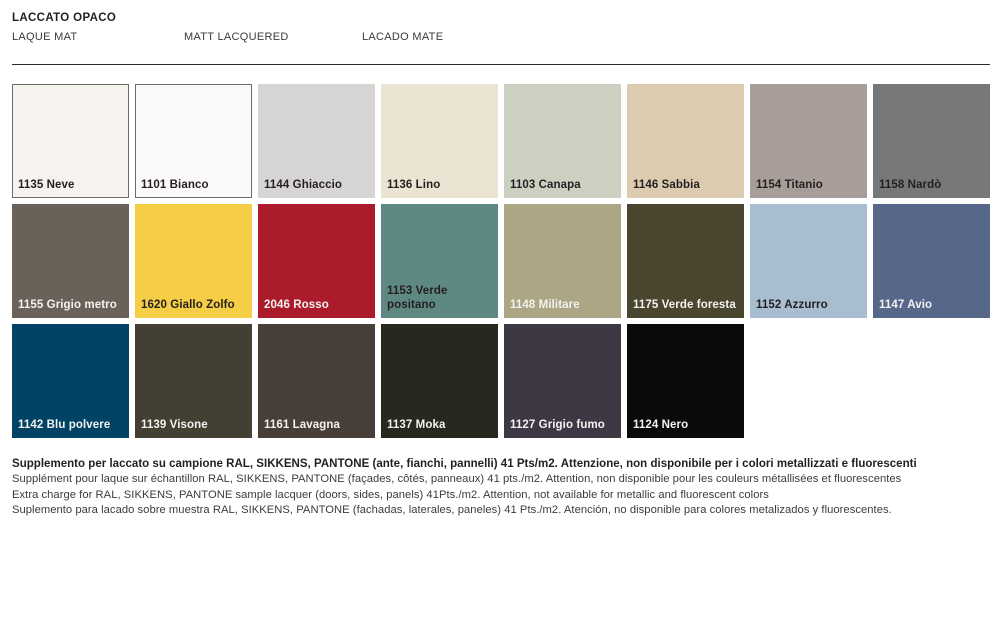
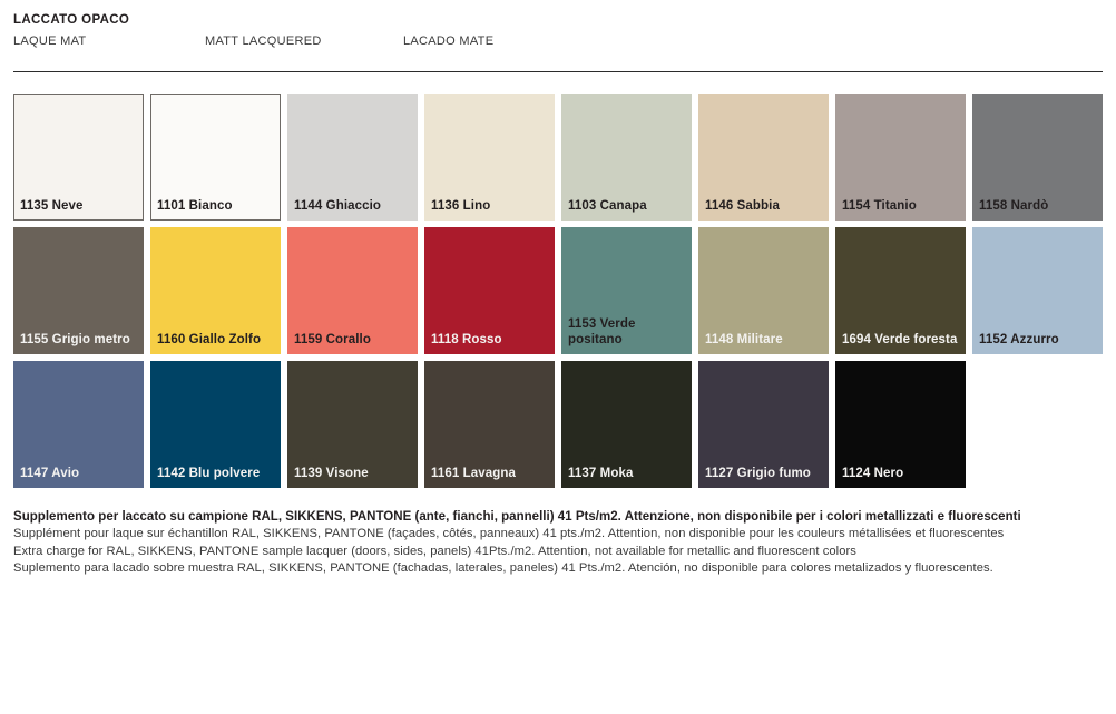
  LACCATO OPACO
  LAQUE MAT
  MATT LACQUERED
  LACADO MATE
  1135 Neve
  1101 Bianco
  1144 Ghiaccio
  1136 Lino
  1103 Canapa
  1146 Sabbia
  1154 Titanio
  1158 Nardò
  1155 Grigio metro
- 1620 Giallo Zolfo
+ 1160 Giallo Zolfo
+ 1159 Corallo
- 2046 Rosso
+ 1118 Rosso
  1153 Verde positano
  1148 Militare
- 1175 Verde foresta
+ 1694 Verde foresta
  1152 Azzurro
  1147 Avio
  1142 Blu polvere
  1139 Visone
  1161 Lavagna
  1137 Moka
  1127 Grigio fumo
  1124 Nero
  Supplemento per laccato su campione RAL, SIKKENS, PANTONE (ante, fianchi, pannelli) 41 Pts/m2. Attenzione, non disponibile per i colori metallizzati e fluorescenti
  Supplément pour laque sur échantillon RAL, SIKKENS, PANTONE (façades, côtés, panneaux) 41 pts./m2. Attention, non disponible pour les couleurs métallisées et fluorescentes
  Extra charge for RAL, SIKKENS, PANTONE sample lacquer (doors, sides, panels) 41Pts./m2. Attention, not available for metallic and fluorescent colors
  Suplemento para lacado sobre muestra RAL, SIKKENS, PANTONE (fachadas, laterales, paneles) 41 Pts./m2. Atención, no disponible para colores metalizados y fluorescentes.
